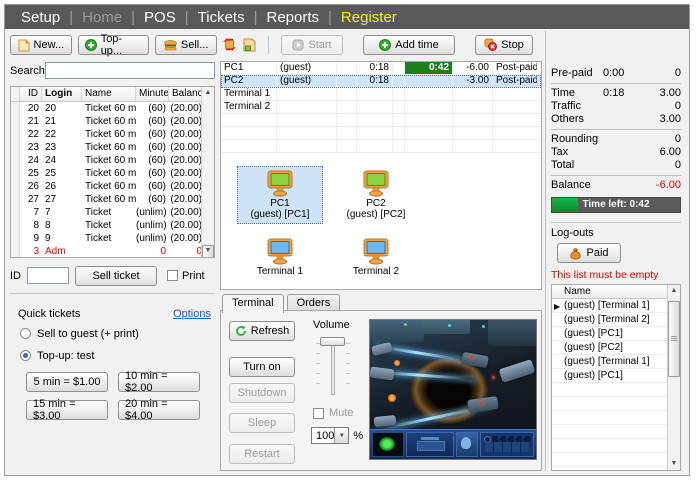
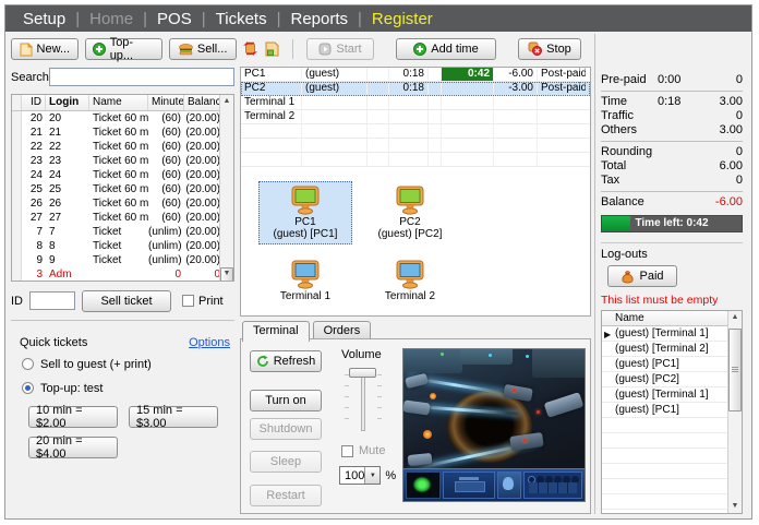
  Setup
  |
  Home
  |
  POS
  |
  Tickets
  |
  Reports
  |
  Register
  New...
  Top-up...
  Sell...
  Search
  ID
  Login
  Name
  Minute
  Balan
  20
  20
  Ticket 60 m
  (60)
  (20.00
  21
  21
  Ticket 60 m
  (60)
  (20.00
  22
  22
  Ticket 60 m
  (60)
  (20.00
  23
  23
  Ticket 60 m
  (60)
  (20.00
  24
  24
  Ticket 60 m
  (60)
  (20.00
  25
  25
  Ticket 60 m
  (60)
  (20.00
  26
  26
  Ticket 60 m
  (60)
  (20.00
  27
  27
  Ticket 60 m
  (60)
  (20.00
  7
  7
  Ticket
  (unlim)
  (20.00
  8
  8
  Ticket
  (unlim)
  (20.00
  9
  9
  Ticket
  (unlim)
  (20.00
  3
  Adm
  0
  0
  ID
  Sell ticket
  Print
  Quick tickets
  Options
  Sell to guest (+ print)
  Top-up: test
- 5 min = $1.00
  10 min = $2.00
  15 min = $3.00
  20 min = $4.00
  Start
  Add time
  Stop
  PC1
  (guest)
  0:18
  0:42
  -6.00
  Post-paid
  PC2
  (guest)
  0:18
  -3.00
  Post-paid
  Terminal 1
  Terminal 2
  PC1
  (guest) [PC1]
  PC2
  (guest) [PC2]
  Terminal 1
  Terminal 2
  Terminal
  Orders
  Refresh
  Turn on
  Shutdown
  Sleep
  Restart
  Volume
  Mute
  100
  %
  Pre-paid
  0:00
  0
  Time
  0:18
  3.00
  Traffic
  0
  Others
  3.00
  Rounding
  0
- Tax
+ Total
  6.00
- Total
+ Tax
  0
  Balance
  -6.00
  Time left: 0:42
  Log-outs
  Paid
  This list must be empty
  Name
  ▶
  (guest) [Terminal 1]
  (guest) [Terminal 2]
  (guest) [PC1]
  (guest) [PC2]
  (guest) [Terminal 1]
  (guest) [PC1]
